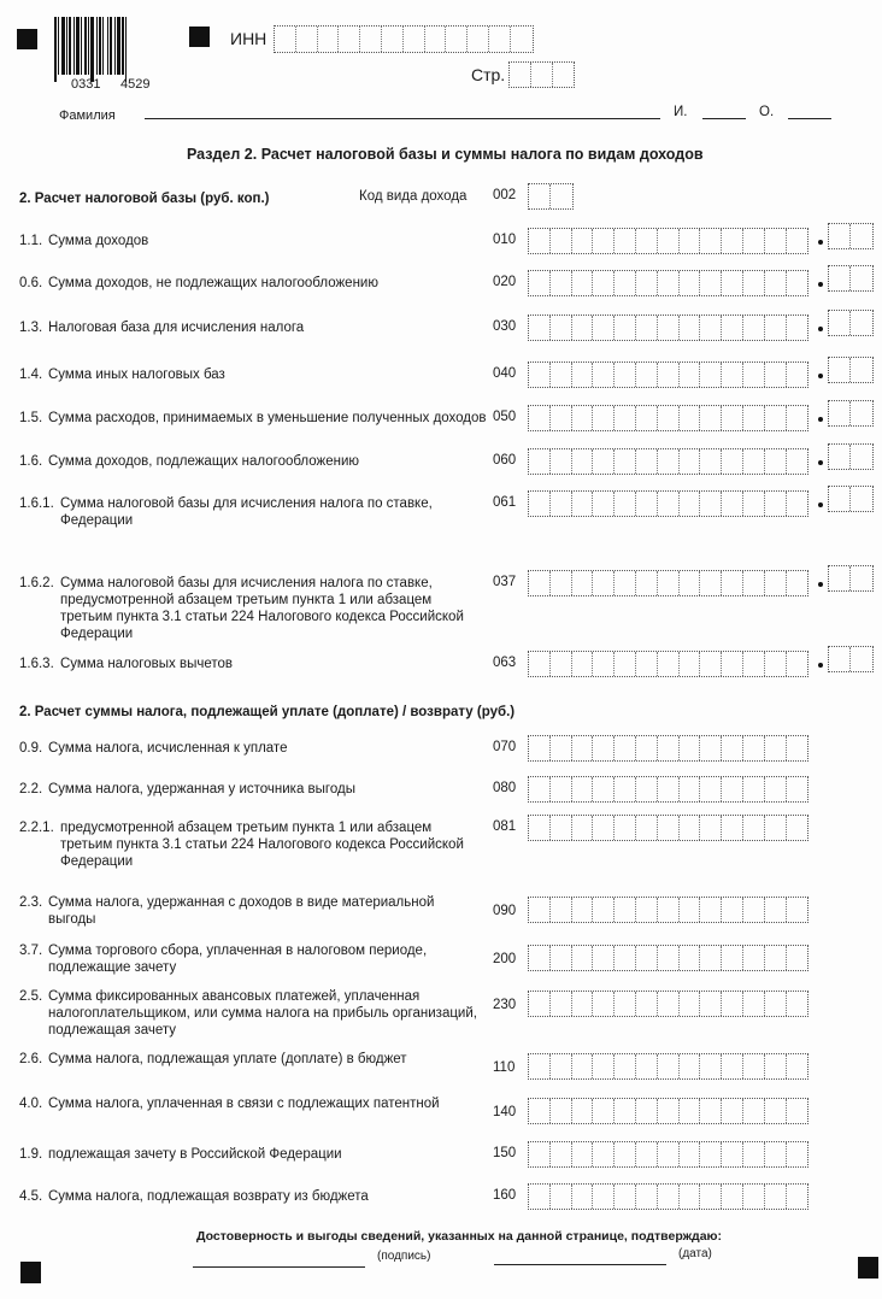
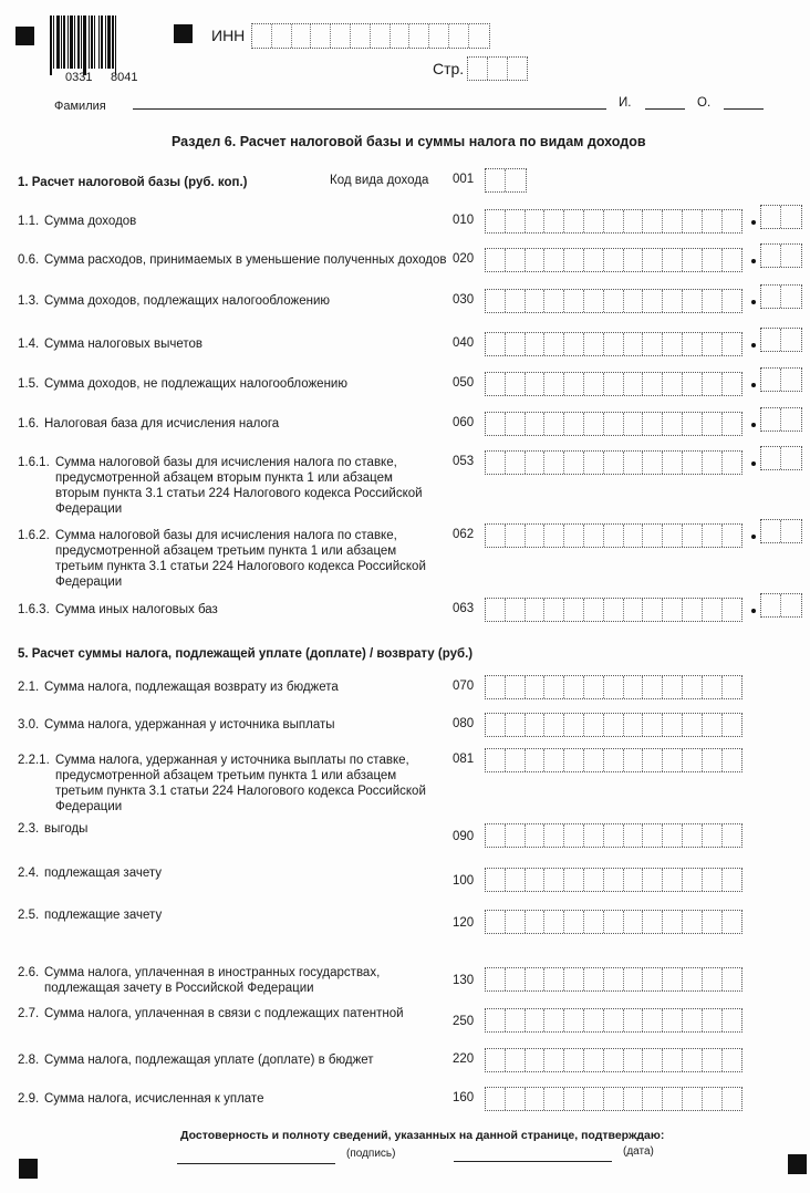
  0331
- 4529
+ 8041
  ИНН
  Стр.
  Фамилия
  И.
  О.
- Раздел 2. Расчет налоговой базы и суммы налога по видам доходов
+ Раздел 6. Расчет налоговой базы и суммы налога по видам доходов
- 2. Расчет налоговой базы (руб. коп.)
+ 1. Расчет налоговой базы (руб. коп.)
  Код вида дохода
- 002
+ 001
  1.1.
  Сумма доходов
  010
  0.6.
- Сумма доходов, не подлежащих налогообложению
+ Сумма расходов, принимаемых в уменьшение полученных доходов
  020
  1.3.
- Налоговая база для исчисления налога
+ Сумма доходов, подлежащих налогообложению
  030
  1.4.
- Сумма иных налоговых баз
+ Сумма налоговых вычетов
  040
  1.5.
- Сумма расходов, принимаемых в уменьшение полученных доходов
+ Сумма доходов, не подлежащих налогообложению
  050
  1.6.
- Сумма доходов, подлежащих налогообложению
+ Налоговая база для исчисления налога
  060
  1.6.1.
  Сумма налоговой базы для исчисления налога по ставке,
+ предусмотренной абзацем вторым пункта 1 или абзацем
+ вторым пункта 3.1 статьи 224 Налогового кодекса Российской
  Федерации
- 061
+ 053
  1.6.2.
  Сумма налоговой базы для исчисления налога по ставке,
  предусмотренной абзацем третьим пункта 1 или абзацем
  третьим пункта 3.1 статьи 224 Налогового кодекса Российской
  Федерации
- 037
+ 062
  1.6.3.
- Сумма налоговых вычетов
+ Сумма иных налоговых баз
  063
- 2. Расчет суммы налога, подлежащей уплате (доплате) / возврату (руб.)
+ 5. Расчет суммы налога, подлежащей уплате (доплате) / возврату (руб.)
- 0.9.
+ 2.1.
- Сумма налога, исчисленная к уплате
+ Сумма налога, подлежащая возврату из бюджета
  070
- 2.2.
+ 3.0.
- Сумма налога, удержанная у источника выгоды
+ Сумма налога, удержанная у источника выплаты
  080
  2.2.1.
+ Сумма налога, удержанная у источника выплаты по ставке,
  предусмотренной абзацем третьим пункта 1 или абзацем
  третьим пункта 3.1 статьи 224 Налогового кодекса Российской
  Федерации
  081
  2.3.
- Сумма налога, удержанная с доходов в виде материальной
  выгоды
  090
- 3.7.
+ 2.4.
- Сумма торгового сбора, уплаченная в налоговом периоде,
- подлежащие зачету
+ подлежащая зачету
- 200
+ 100
  2.5.
- Сумма фиксированных авансовых платежей, уплаченная
- налогоплательщиком, или сумма налога на прибыль организаций,
- подлежащая зачету
+ подлежащие зачету
- 230
+ 120
  2.6.
+ Сумма налога, уплаченная в иностранных государствах,
- Сумма налога, подлежащая уплате (доплате) в бюджет
+ подлежащая зачету в Российской Федерации
- 110
+ 130
- 4.0.
+ 2.7.
  Сумма налога, уплаченная в связи с подлежащих патентной
- 140
+ 250
- 1.9.
+ 2.8.
- подлежащая зачету в Российской Федерации
+ Сумма налога, подлежащая уплате (доплате) в бюджет
- 150
+ 220
- 4.5.
+ 2.9.
- Сумма налога, подлежащая возврату из бюджета
+ Сумма налога, исчисленная к уплате
  160
- Достоверность и выгоды сведений, указанных на данной странице, подтверждаю:
+ Достоверность и полноту сведений, указанных на данной странице, подтверждаю:
  (подпись)
  (дата)
